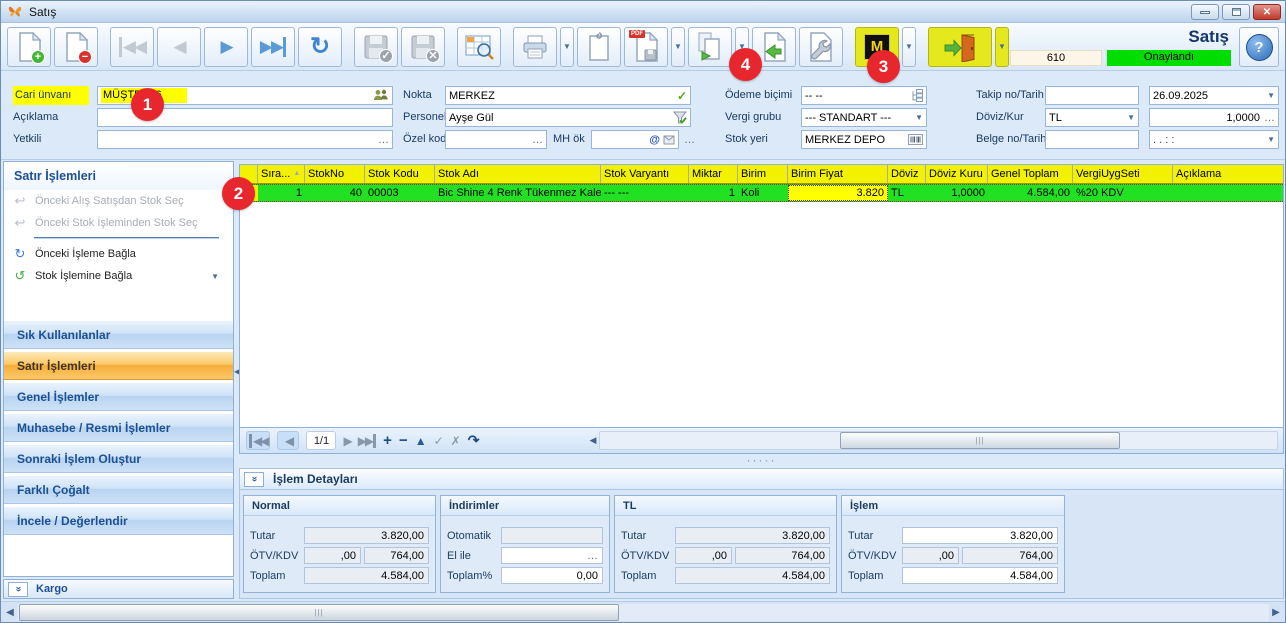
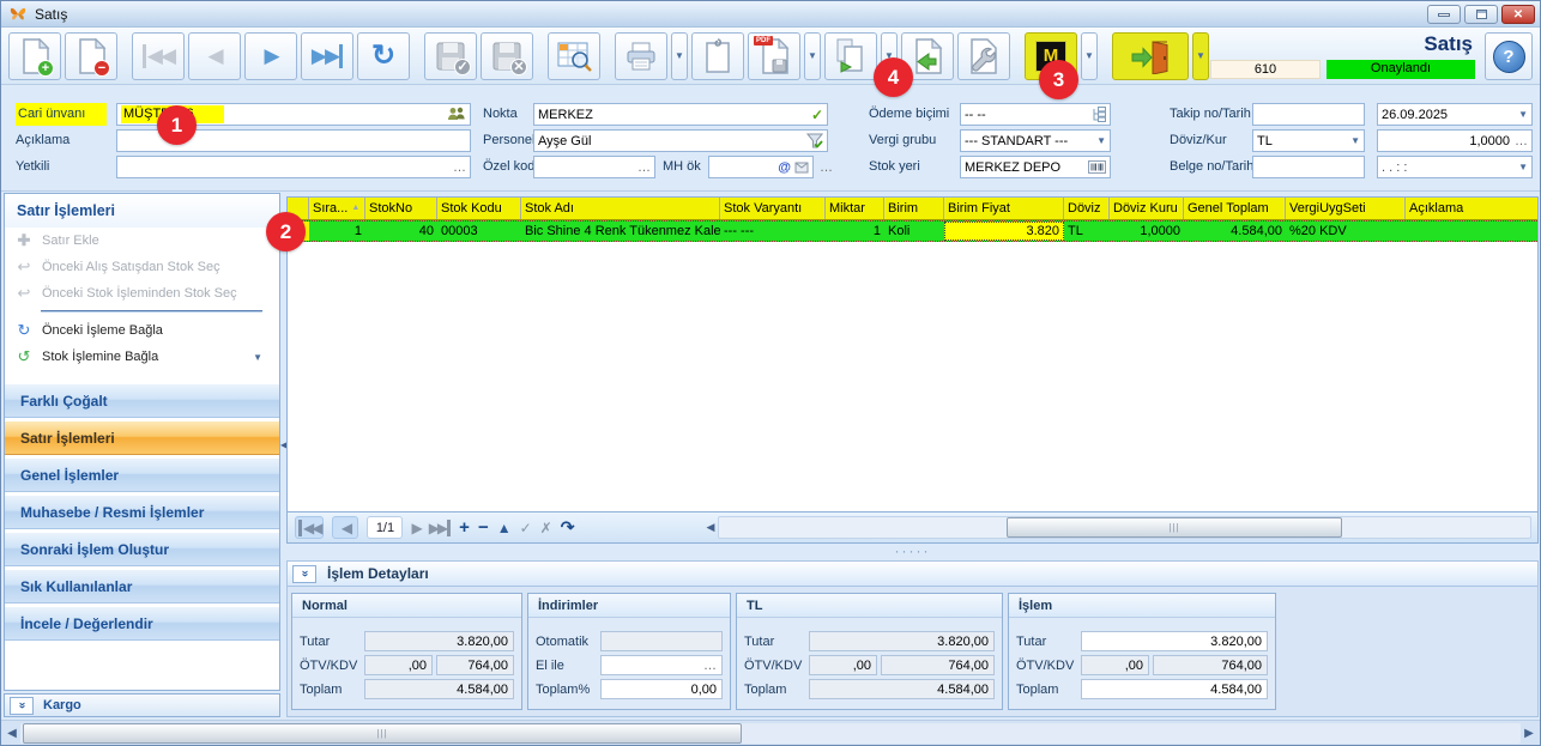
  Satış
  ✕
  +
  −
  ◀◀
  ◀
  ▶
  ▶▶
  ↻
  ✓
  ✕
  ▼
  ▼
  ▼
  M
  ▼
  ▼
  Satış
  610
  Onaylandı
  ?
  Cari ünvanı
  Açıklama
  Yetkili
  Nokta
  MERKEZ
  ✓
  Persone
  Ayşe Gül
  Özel kod
  MH ök
  @
  Ödeme biçimi
  -- --
  Vergi grubu
  --- STANDART ---
  Stok yeri
  MERKEZ DEPO
  Takip no/Tarih
  26.09.2025
  Döviz/Kur
  TL
  1,0000
  Belge no/Tarih
  . . : :
  Satır İşlemleri
+ ✚
+ Satır Ekle
  ↩
  Önceki Alış Satışdan Stok Seç
  ↩
  Önceki Stok İşleminden Stok Seç
  ↻
  Önceki İşleme Bağla
  ↺
  Stok İşlemine Bağla
- Sık Kullanılanlar
+ Farklı Çoğalt
  Satır İşlemleri
  Genel İşlemler
  Muhasebe / Resmi İşlemler
  Sonraki İşlem Oluştur
- Farklı Çoğalt
+ Sık Kullanılanlar
  İncele / Değerlendir
  Kargo
  ◀
  Sıra...
  StokNo
  Stok Kodu
  Stok Adı
  Stok Varyantı
  Miktar
  Birim
  Birim Fiyat
  Döviz
  Döviz Kuru
  Genel Toplam
  VergiUygSeti
  Açıklama
  1
  40
  00003
  Bic Shine 4 Renk Tükenmez Kale
  --- ---
  1
  Koli
  3.820
  TL
  1,0000
  4.584,00
  %20 KDV
  ◀◀
  ◀
  1/1
  ▶
  ▶▶
  +
  −
  ▲
  ✓
  ✗
  ↷
  ◀
  İşlem Detayları
  Normal
  Tutar
  3.820,00
  ÖTV/KDV
  ,00
  764,00
  Toplam
  4.584,00
  İndirimler
  Otomatik
  El ile
  Toplam%
  0,00
  TL
  Tutar
  3.820,00
  ÖTV/KDV
  ,00
  764,00
  Toplam
  4.584,00
  İşlem
  Tutar
  3.820,00
  ÖTV/KDV
  ,00
  764,00
  Toplam
  4.584,00
  ◀
  ▶
  1
  2
  3
  4
